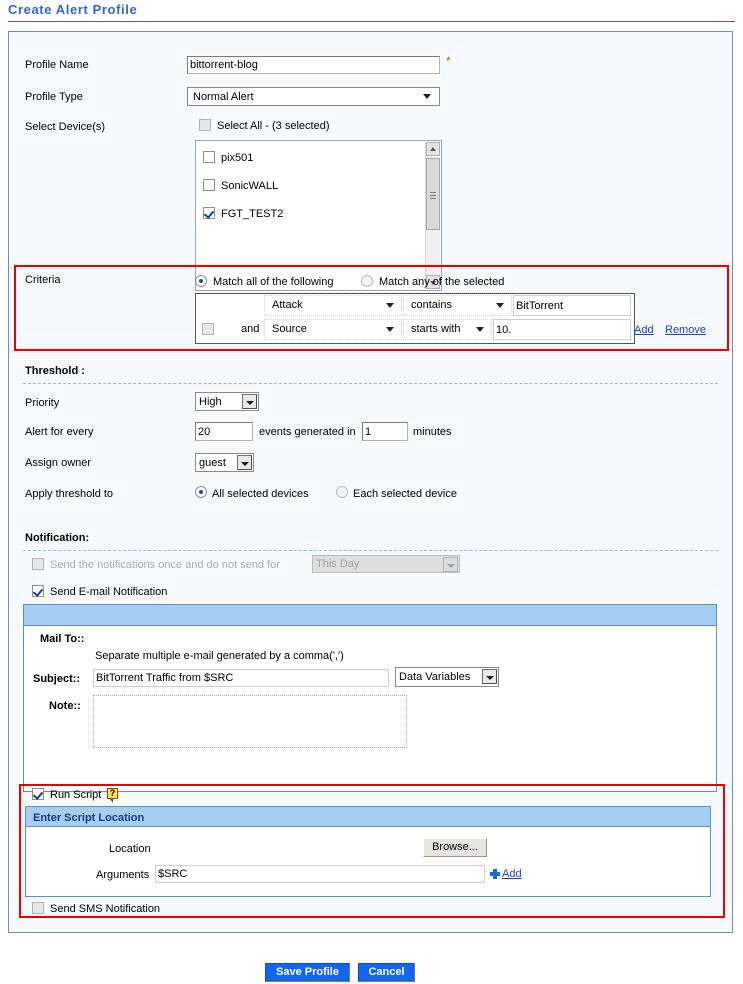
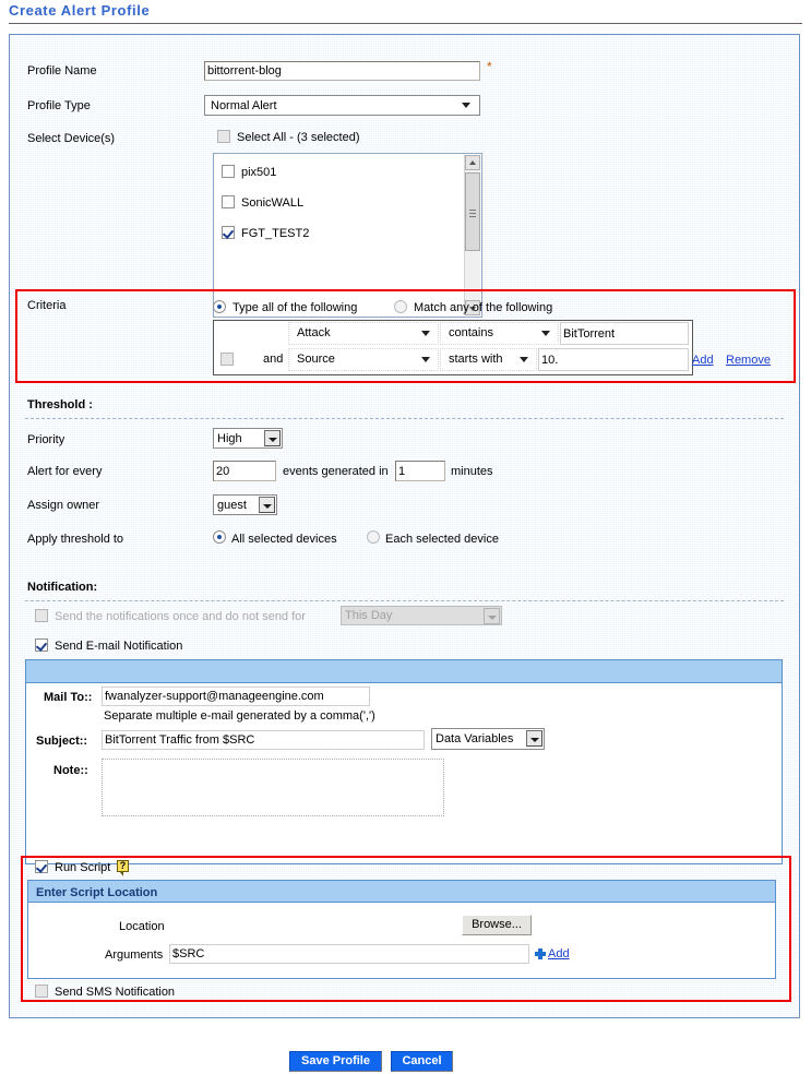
  Create Alert Profile
  Profile Name
  bittorrent-blog
  *
  Profile Type
  Normal Alert
  Select Device(s)
  Select All - (3 selected)
  pix501
  SonicWALL
  FGT_TEST2
  Criteria
- Match all of the following
+ Type all of the following
- Match any of the selected
+ Match any of the following
  Attack
  contains
  BitTorrent
  and
  Source
  starts with
  10.
  Add
  Remove
  Threshold :
  Priority
  High
  Alert for every
  20
  events generated in
  1
  minutes
  Assign owner
  guest
  Apply threshold to
  All selected devices
  Each selected device
  Notification:
  Send the notifications once and do not send for
  This Day
  Send E-mail Notification
  Mail To::
+ fwanalyzer-support@manageengine.com
  Separate multiple e-mail generated by a comma(',')
  Subject::
  BitTorrent Traffic from $SRC
  Data Variables
  Note::
  Run Script
  ?
  Enter Script Location
  Location
  Browse...
  Arguments
  $SRC
  Add
  Send SMS Notification
  Save Profile
  Cancel
